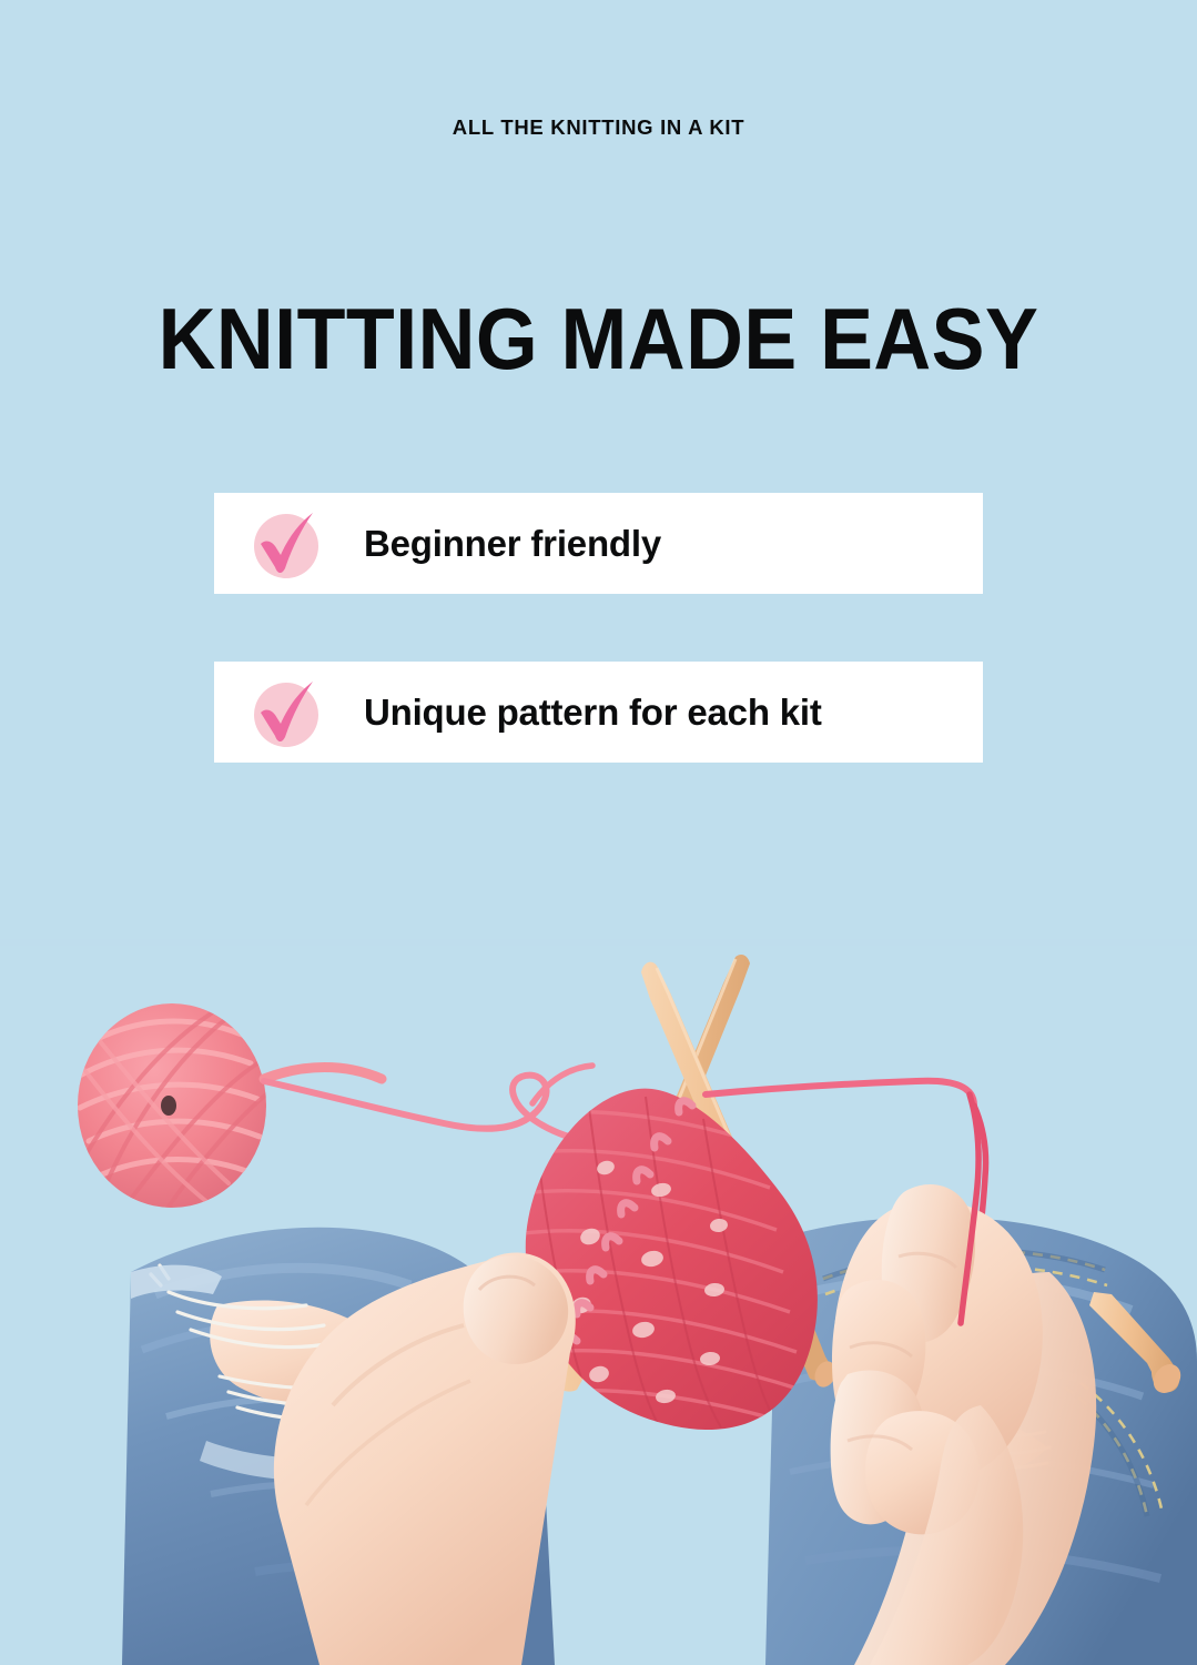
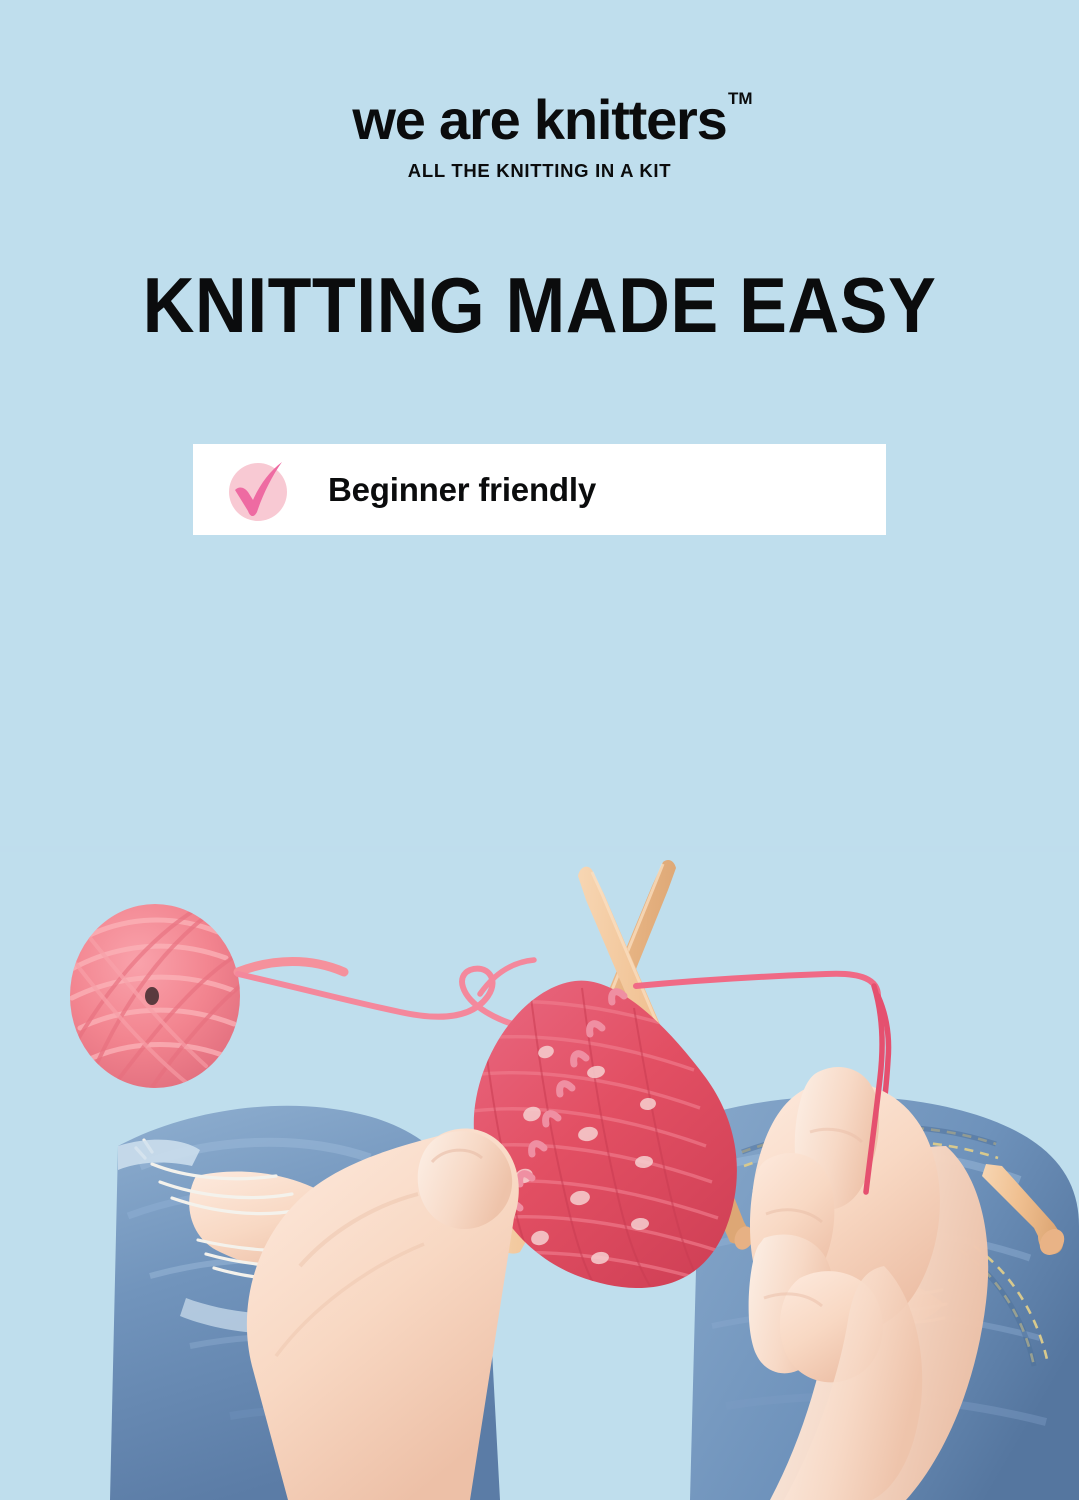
+ we are knitters
+ TM
  ALL THE KNITTING IN A KIT
  KNITTING MADE EASY
  Beginner friendly
- Unique pattern for each kit
